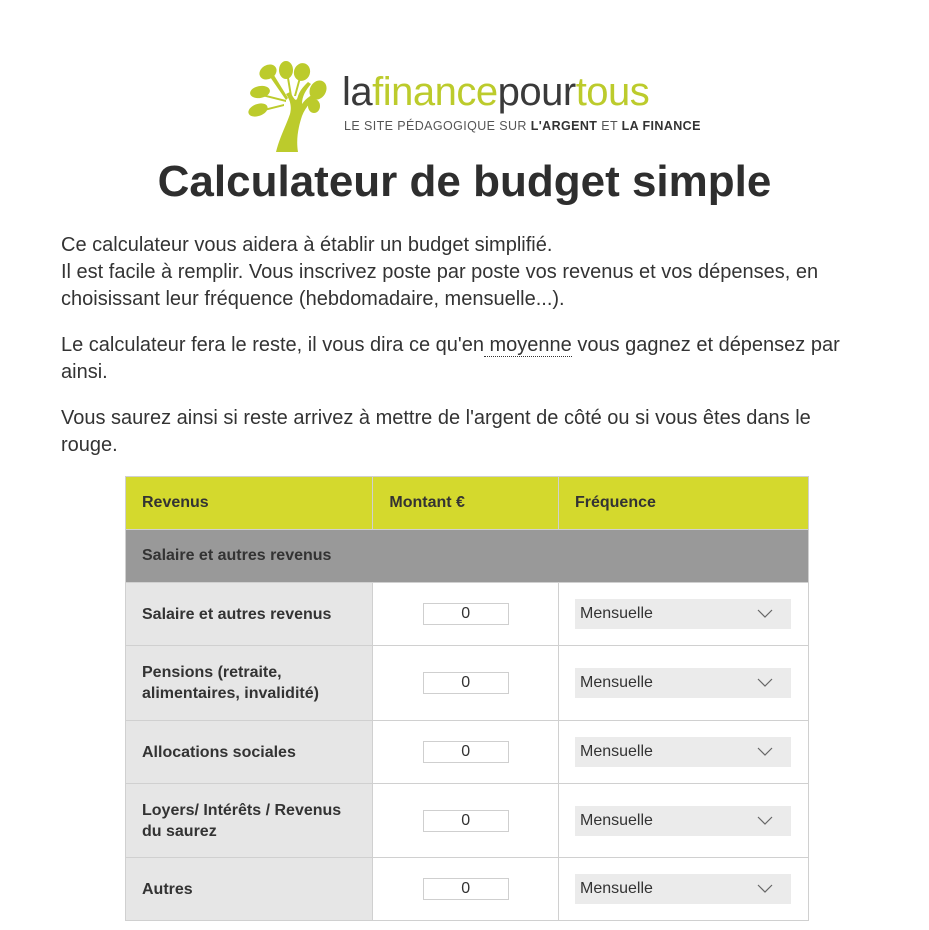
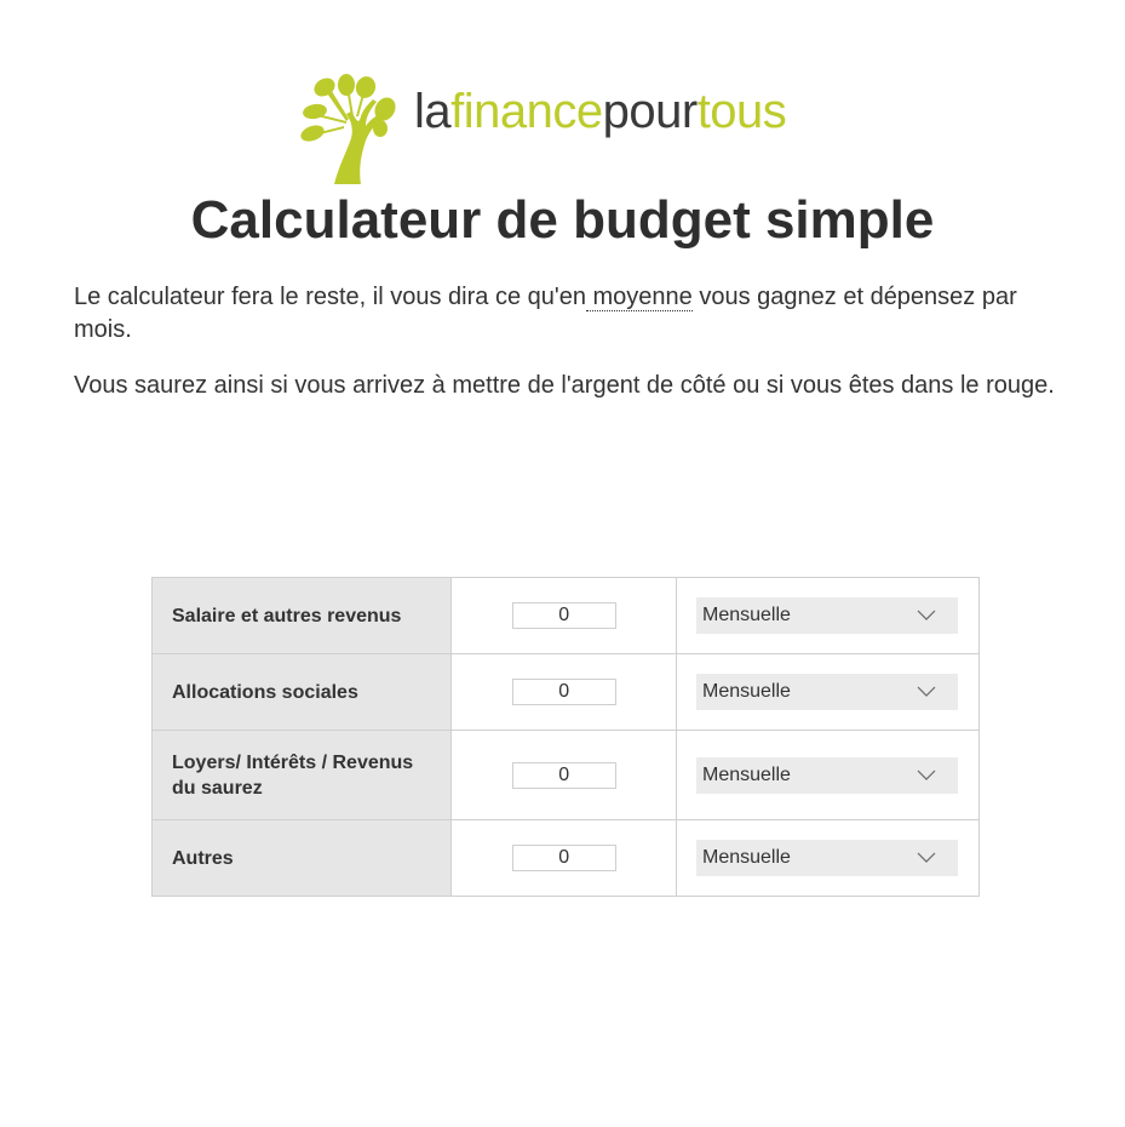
  lafinancepourtous
- LE SITE PÉDAGOGIQUE SUR L'ARGENT ET LA FINANCE
  Calculateur de budget simple
- Ce calculateur vous aidera à établir un budget simplifié.
- Il est facile à remplir. Vous inscrivez poste par poste vos revenus et vos dépenses, en choisissant leur fréquence (hebdomadaire, mensuelle...).
- Le calculateur fera le reste, il vous dira ce qu'en moyenne vous gagnez et dépensez par ainsi.
+ Le calculateur fera le reste, il vous dira ce qu'en moyenne vous gagnez et dépensez par mois.
- Vous saurez ainsi si reste arrivez à mettre de l'argent de côté ou si vous êtes dans le rouge.
+ Vous saurez ainsi si vous arrivez à mettre de l'argent de côté ou si vous êtes dans le rouge.
- Revenus	Montant €	Fréquence
- Salaire et autres revenus
  Salaire et autres revenus	0	Mensuelle
- Pensions (retraite, alimentaires, invalidité)	0	Mensuelle
  Allocations sociales	0	Mensuelle
  Loyers/ Intérêts / Revenus du saurez	0	Mensuelle
  Autres	0	Mensuelle
